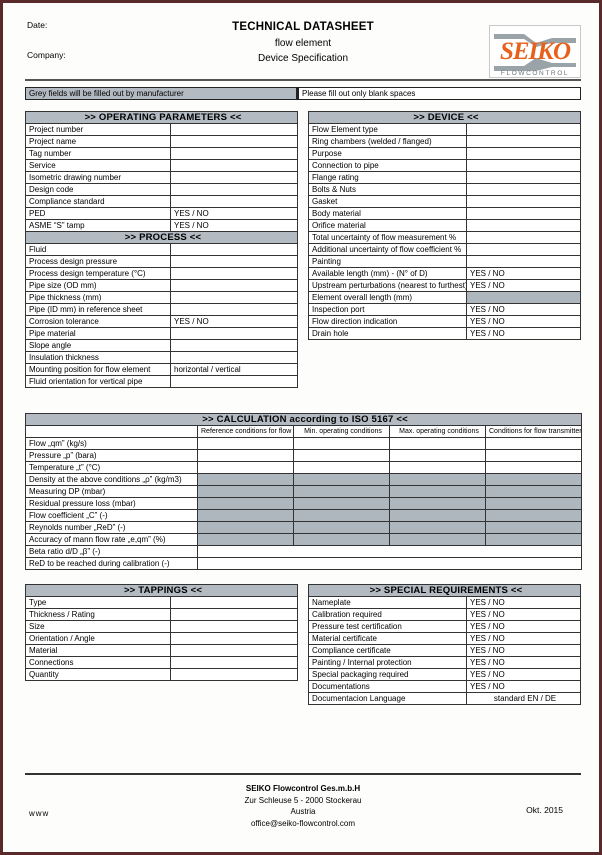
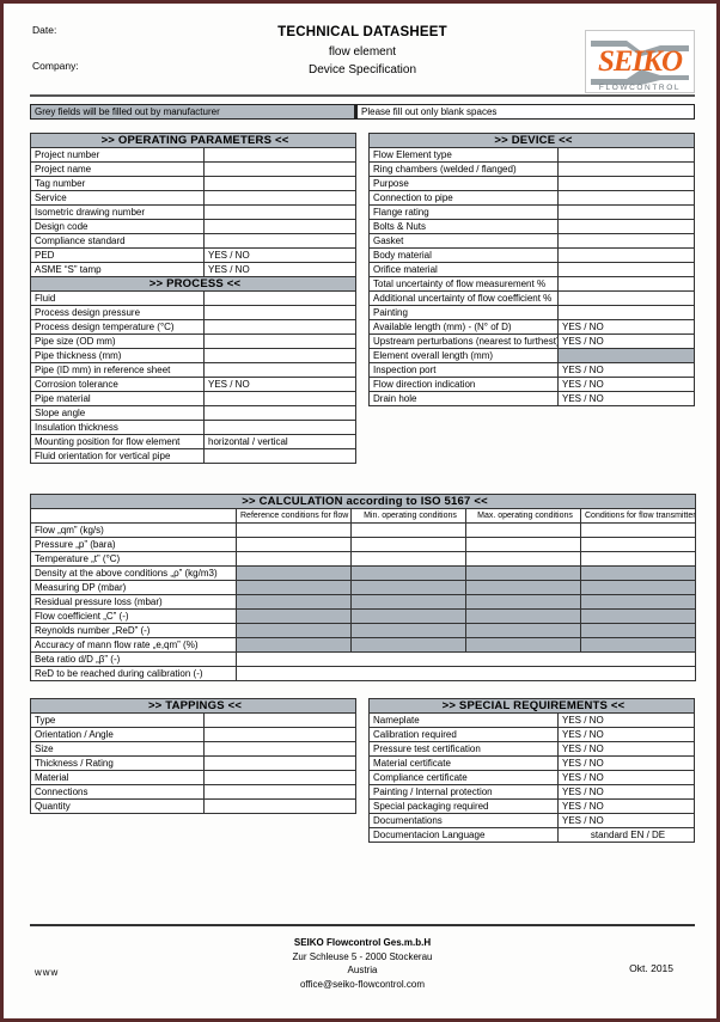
  Date:
  Company:
  TECHNICAL DATASHEET
  flow element
  Device Specification
  SEIKO
  Grey fields will be filled out by manufacturer
  Please fill out only blank spaces
  >> OPERATING PARAMETERS <<
  Project number
  Project name
  Tag number
  Service
  Isometric drawing number
  Design code
  Compliance standard
  PED	YES / NO
  ASME “S” tamp	YES / NO
  >> PROCESS <<
  Fluid
  Process design pressure
  Process design temperature (°C)
  Pipe size (OD mm)
  Pipe thickness (mm)
  Pipe (ID mm) in reference sheet
  Corrosion tolerance	YES / NO
  Pipe material
  Slope angle
  Insulation thickness
  Mounting position for flow element	horizontal / vertical
  Fluid orientation for vertical pipe
  >> DEVICE <<
  Flow Element type
  Ring chambers (welded / flanged)
  Purpose
  Connection to pipe
  Flange rating
  Bolts & Nuts
  Gasket
  Body material
  Orifice material
  Total uncertainty of flow measurement %
  Additional uncertainty of flow coefficient %
  Painting
  Available length (mm) - (N° of D)	YES / NO
  Upstream perturbations (nearest to furthest	YES / NO
  Element overall length (mm)
  Inspection port	YES / NO
  Flow direction indication	YES / NO
  Drain hole	YES / NO
  >> CALCULATION according to ISO 5167 <<
  Flow „qm” (kg/s)
  Pressure „p” (bara)
  Temperature „t” (°C)
  Density at the above conditions „ρ” (kg/m3)
  Measuring DP (mbar)
  Residual pressure loss (mbar)
  Flow coefficient „C” (-)
  Reynolds number „ReD” (-)
  Accuracy of mann flow rate „e,qm” (%)
  Beta ratio d/D „β” (-)
  ReD to be reached during calibration (-)
  >> TAPPINGS <<
  Type
- Thickness / Rating
+ Orientation / Angle
  Size
- Orientation / Angle
+ Thickness / Rating
  Material
  Connections
  Quantity
  >> SPECIAL REQUIREMENTS <<
  Nameplate	YES / NO
  Calibration required	YES / NO
  Pressure test certification	YES / NO
  Material certificate	YES / NO
  Compliance certificate	YES / NO
  Painting / Internal protection	YES / NO
  Special packaging required	YES / NO
  Documentations	YES / NO
  Documentacion Language	standard EN / DE
  www
  SEIKO Flowcontrol Ges.m.b.H
  Zur Schleuse 5 - 2000 Stockerau
  Austria
  office@seiko-flowcontrol.com
  Okt. 2015
